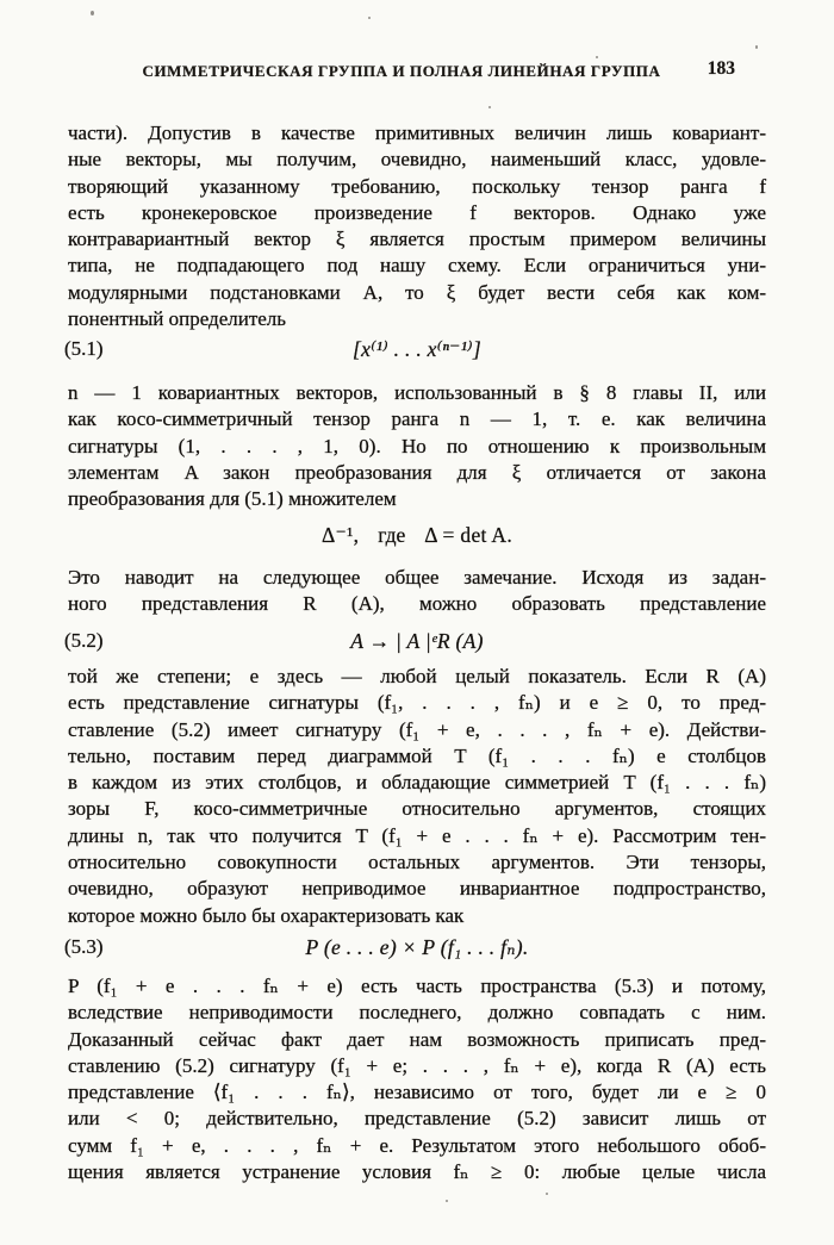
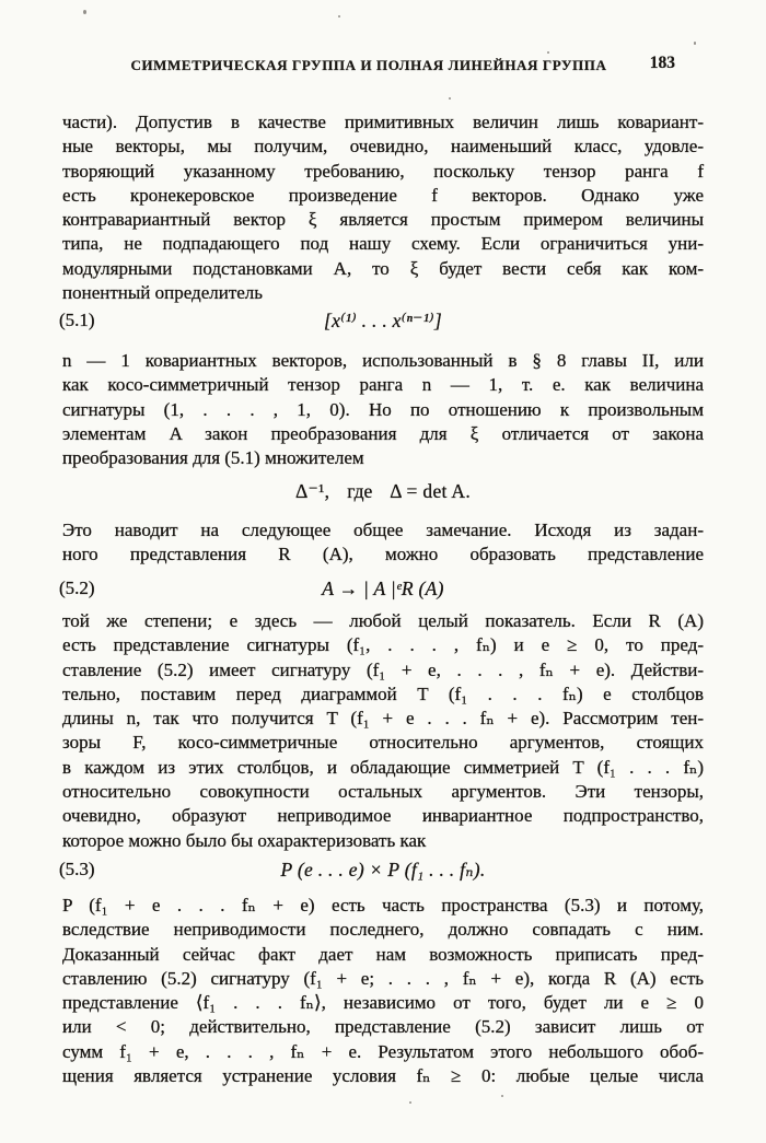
  СИММЕТРИЧЕСКАЯ ГРУППА И ПОЛНАЯ ЛИНЕЙНАЯ ГРУППА
  183
  части). Допустив в качестве примитивных величин лишь ковариант-
  ные векторы, мы получим, очевидно, наименьший класс, удовле-
  творяющий указанному требованию, поскольку тензор ранга f
  есть кронекеровское произведение f векторов. Однако уже
  контравариантный вектор ξ является простым примером величины
  типа, не подпадающего под нашу схему. Если ограничиться уни-
  модулярными подстановками A, то ξ будет вести себя как ком-
  понентный определитель
  (5.1)
  [x⁽¹⁾ . . . x⁽ⁿ⁻¹⁾]
  n — 1 ковариантных векторов, использованный в § 8 главы II, или
  как косо-симметричный тензор ранга n — 1, т. е. как величина
  сигнатуры (1, . . . , 1, 0). Но по отношению к произвольным
  элементам A закон преобразования для ξ отличается от закона
  преобразования для (5.1) множителем
  Δ⁻¹, где Δ = det A.
  Это наводит на следующее общее замечание. Исходя из задан-
  ного представления R (A), можно образовать представление
  (5.2)
  A → | A |ᵉR (A)
  той же степени; e здесь — любой целый показатель. Если R (A)
  есть представление сигнатуры (f₁, . . . , fₙ) и e ≥ 0, то пред-
  ставление (5.2) имеет сигнатуру (f₁ + e, . . . , fₙ + e). Действи-
  тельно, поставим перед диаграммой T (f₁ . . . fₙ) e столбцов
- в каждом из этих столбцов, и обладающие симметрией T (f₁ . . . fₙ)
+ длины n, так что получится T (f₁ + e . . . fₙ + e). Рассмотрим тен-
  зоры F, косо-симметричные относительно аргументов, стоящих
- длины n, так что получится T (f₁ + e . . . fₙ + e). Рассмотрим тен-
+ в каждом из этих столбцов, и обладающие симметрией T (f₁ . . . fₙ)
  относительно совокупности остальных аргументов. Эти тензоры,
  очевидно, образуют неприводимое инвариантное подпространство,
  которое можно было бы охарактеризовать как
  (5.3)
  P (e . . . e) × P (f₁ . . . fₙ).
  P (f₁ + e . . . fₙ + e) есть часть пространства (5.3) и потому,
  вследствие неприводимости последнего, должно совпадать с ним.
  Доказанный сейчас факт дает нам возможность приписать пред-
  ставлению (5.2) сигнатуру (f₁ + e; . . . , fₙ + e), когда R (A) есть
  представление ⟨f₁ . . . fₙ⟩, независимо от того, будет ли e ≥ 0
  или < 0; действительно, представление (5.2) зависит лишь от
  сумм f₁ + e, . . . , fₙ + e. Результатом этого небольшого обоб-
  щения является устранение условия fₙ ≥ 0: любые целые числа
